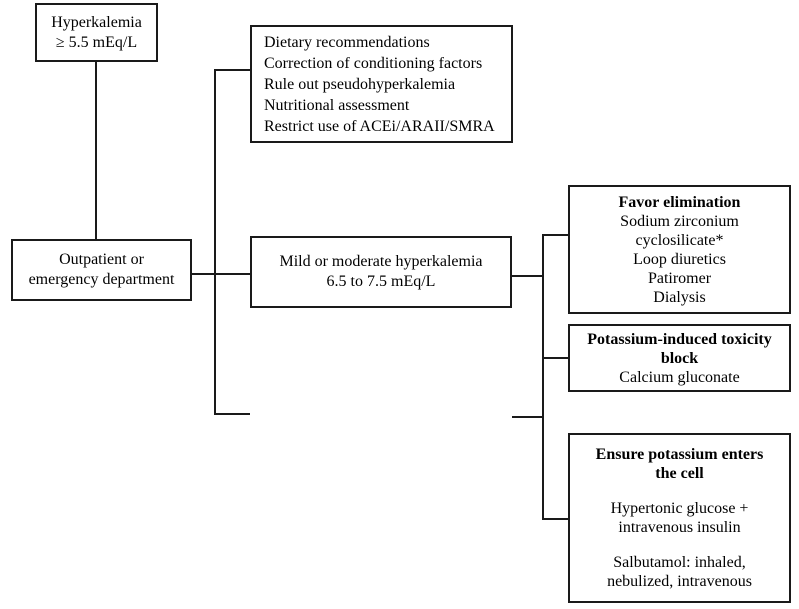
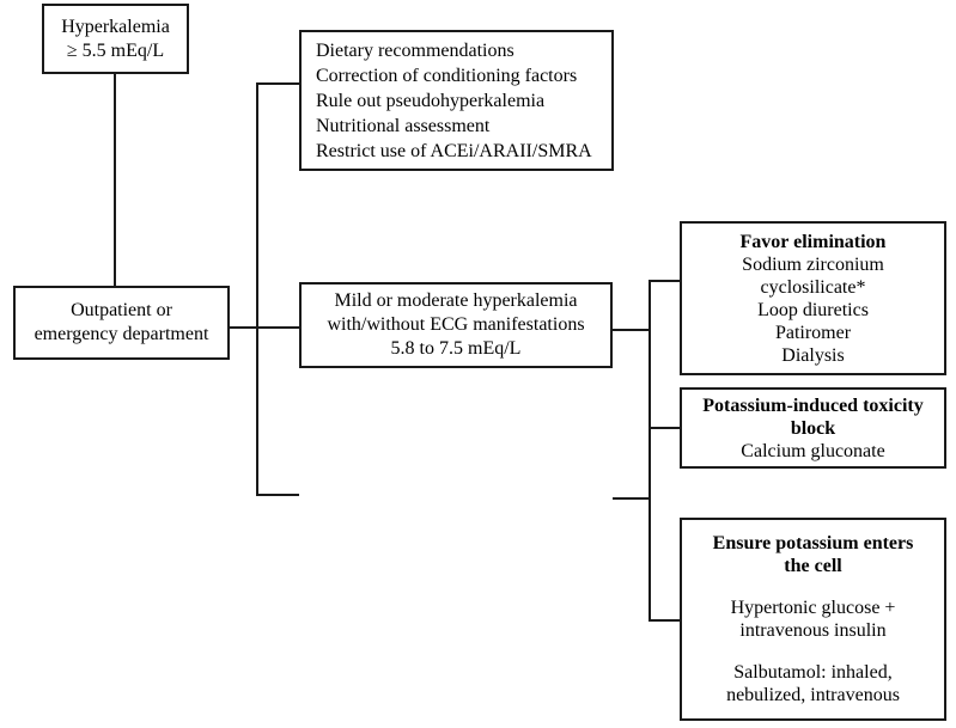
  Hyperkalemia
  ≥ 5.5 mEq/L
  Dietary recommendations
  Correction of conditioning factors
  Rule out pseudohyperkalemia
  Nutritional assessment
  Restrict use of ACEi/ARAII/SMRA
  Outpatient or
  emergency department
  Mild or moderate hyperkalemia
+ with/without ECG manifestations
- 6.5 to 7.5 mEq/L
+ 5.8 to 7.5 mEq/L
  Favor elimination
  Sodium zirconium
  cyclosilicate*
  Loop diuretics
  Patiromer
  Dialysis
  Potassium-induced toxicity
  block
  Calcium gluconate
  Ensure potassium enters
  the cell
  Hypertonic glucose +
  intravenous insulin
  Salbutamol: inhaled,
  nebulized, intravenous
